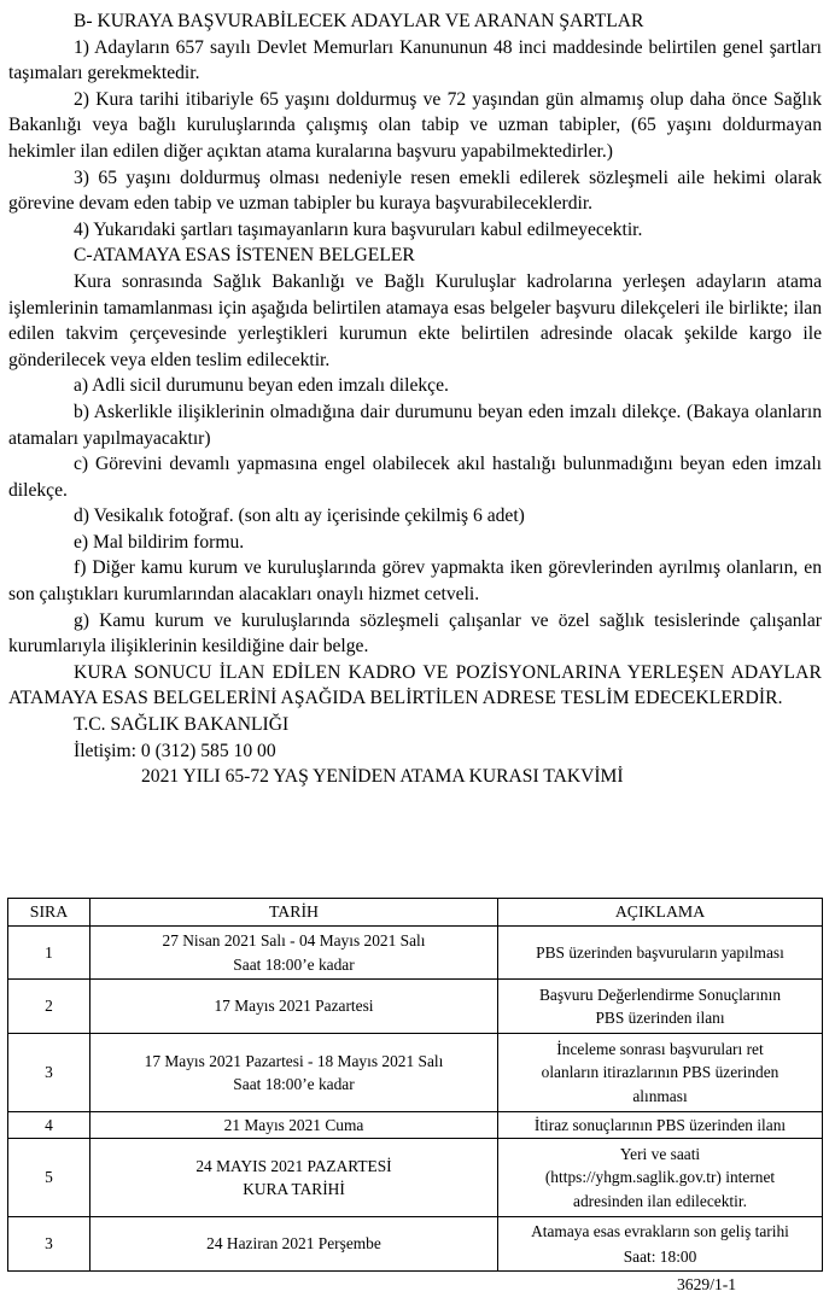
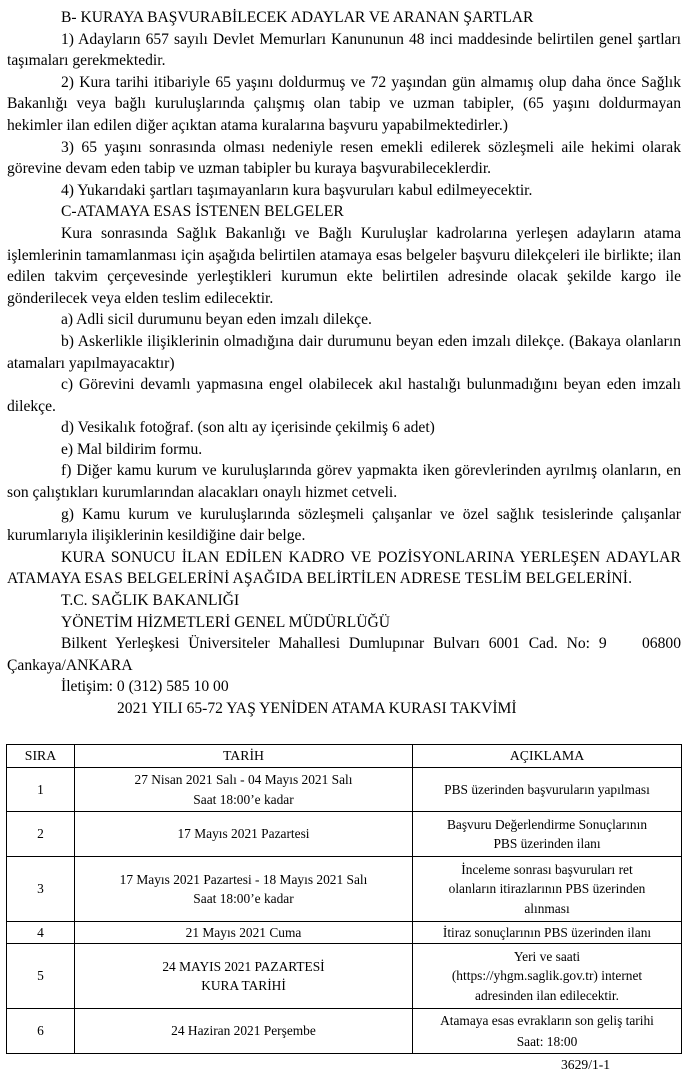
  B- KURAYA BAŞVURABİLECEK ADAYLAR VE ARANAN ŞARTLAR
  1) Adayların 657 sayılı Devlet Memurları Kanununun 48 inci maddesinde belirtilen genel şartları taşımaları gerekmektedir.
  2) Kura tarihi itibariyle 65 yaşını doldurmuş ve 72 yaşından gün almamış olup daha önce Sağlık Bakanlığı veya bağlı kuruluşlarında çalışmış olan tabip ve uzman tabipler, (65 yaşını doldurmayan hekimler ilan edilen diğer açıktan atama kuralarına başvuru yapabilmektedirler.)
- 3) 65 yaşını doldurmuş olması nedeniyle resen emekli edilerek sözleşmeli aile hekimi olarak görevine devam eden tabip ve uzman tabipler bu kuraya başvurabileceklerdir.
+ 3) 65 yaşını sonrasında olması nedeniyle resen emekli edilerek sözleşmeli aile hekimi olarak görevine devam eden tabip ve uzman tabipler bu kuraya başvurabileceklerdir.
  4) Yukarıdaki şartları taşımayanların kura başvuruları kabul edilmeyecektir.
  C-ATAMAYA ESAS İSTENEN BELGELER
  Kura sonrasında Sağlık Bakanlığı ve Bağlı Kuruluşlar kadrolarına yerleşen adayların atama işlemlerinin tamamlanması için aşağıda belirtilen atamaya esas belgeler başvuru dilekçeleri ile birlikte; ilan edilen takvim çerçevesinde yerleştikleri kurumun ekte belirtilen adresinde olacak şekilde kargo ile gönderilecek veya elden teslim edilecektir.
  a) Adli sicil durumunu beyan eden imzalı dilekçe.
  b) Askerlikle ilişiklerinin olmadığına dair durumunu beyan eden imzalı dilekçe. (Bakaya olanların atamaları yapılmayacaktır)
  c) Görevini devamlı yapmasına engel olabilecek akıl hastalığı bulunmadığını beyan eden imzalı dilekçe.
  d) Vesikalık fotoğraf. (son altı ay içerisinde çekilmiş 6 adet)
  e) Mal bildirim formu.
  f) Diğer kamu kurum ve kuruluşlarında görev yapmakta iken görevlerinden ayrılmış olanların, en son çalıştıkları kurumlarından alacakları onaylı hizmet cetveli.
  g) Kamu kurum ve kuruluşlarında sözleşmeli çalışanlar ve özel sağlık tesislerinde çalışanlar kurumlarıyla ilişiklerinin kesildiğine dair belge.
- KURA SONUCU İLAN EDİLEN KADRO VE POZİSYONLARINA YERLEŞEN ADAYLAR ATAMAYA ESAS BELGELERİNİ AŞAĞIDA BELİRTİLEN ADRESE TESLİM EDECEKLERDİR.
+ KURA SONUCU İLAN EDİLEN KADRO VE POZİSYONLARINA YERLEŞEN ADAYLAR ATAMAYA ESAS BELGELERİNİ AŞAĞIDA BELİRTİLEN ADRESE TESLİM BELGELERİNİ.
  T.C. SAĞLIK BAKANLIĞI
+ YÖNETİM HİZMETLERİ GENEL MÜDÜRLÜĞÜ
+ Bilkent Yerleşkesi Üniversiteler Mahallesi Dumlupınar Bulvarı 6001 Cad. No: 9 06800 Çankaya/ANKARA
  İletişim: 0 (312) 585 10 00
  2021 YILI 65-72 YAŞ YENİDEN ATAMA KURASI TAKVİMİ
  SIRA	TARİH	AÇIKLAMA
  1	27 Nisan 2021 Salı - 04 Mayıs 2021 Salı Saat 18:00’e kadar	PBS üzerinden başvuruların yapılması
  2	17 Mayıs 2021 Pazartesi	Başvuru Değerlendirme Sonuçlarının PBS üzerinden ilanı
  3	17 Mayıs 2021 Pazartesi - 18 Mayıs 2021 Salı Saat 18:00’e kadar	İnceleme sonrası başvuruları ret olanların itirazlarının PBS üzerinden alınması
  4	21 Mayıs 2021 Cuma	İtiraz sonuçlarının PBS üzerinden ilanı
  5	24 MAYIS 2021 PAZARTESİ KURA TARİHİ	Yeri ve saati (https://yhgm.saglik.gov.tr) internet adresinden ilan edilecektir.
- 3	24 Haziran 2021 Perşembe	Atamaya esas evrakların son geliş tarihi Saat: 18:00
+ 6	24 Haziran 2021 Perşembe	Atamaya esas evrakların son geliş tarihi Saat: 18:00
  3629/1-1
